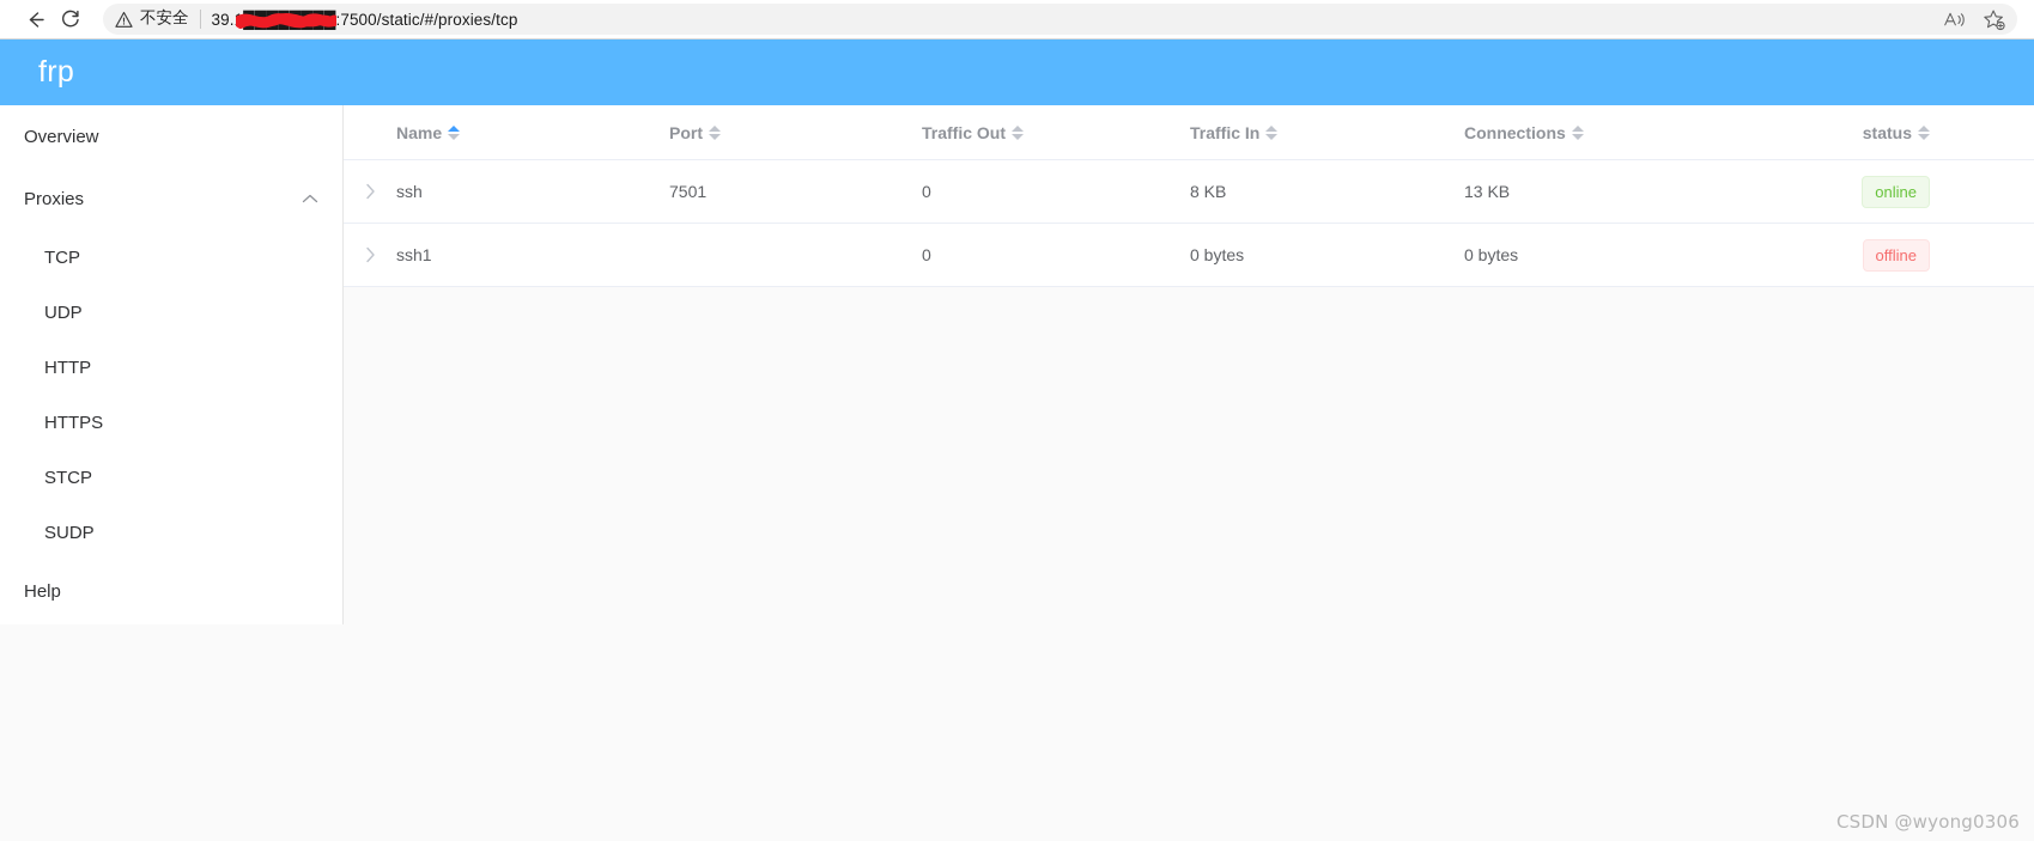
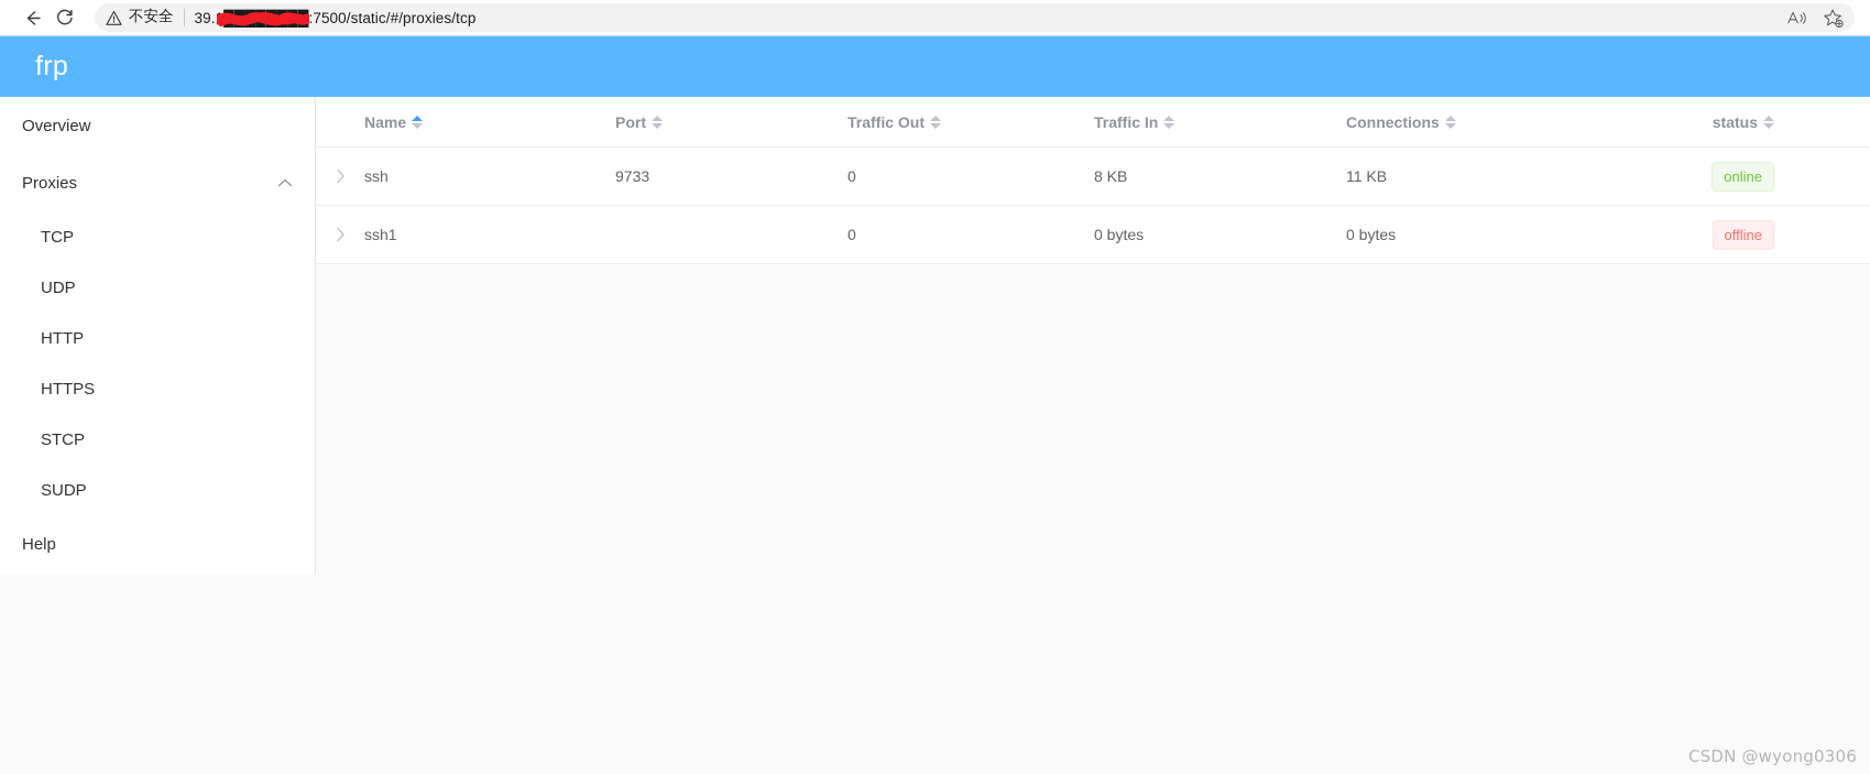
  不安全
  39.:7500/static/#/proxies/tcp
  frp
  Overview
  Proxies
  TCP
  UDP
  HTTP
  HTTPS
  STCP
  SUDP
  Help
  Name
  Port
  Traffic Out
  Traffic In
  Connections
  status
  ssh
- 7501
+ 9733
  0
  8 KB
- 13 KB
+ 11 KB
  online
  ssh1
  0
  0 bytes
  0 bytes
  offline
  CSDN @wyong0306
